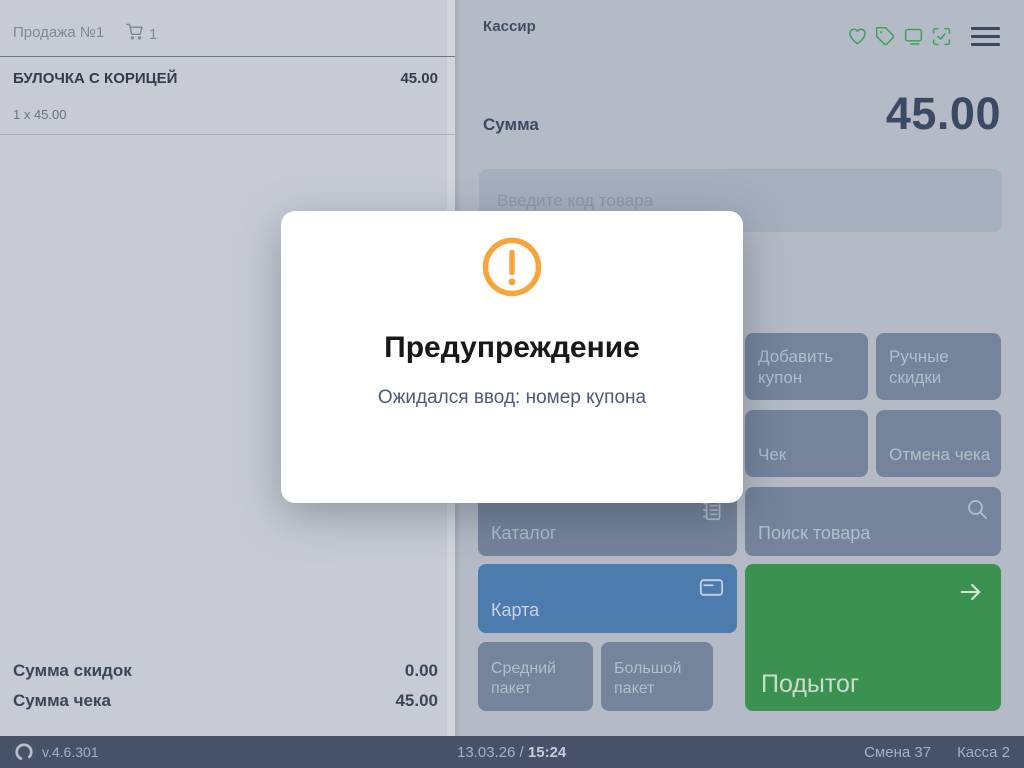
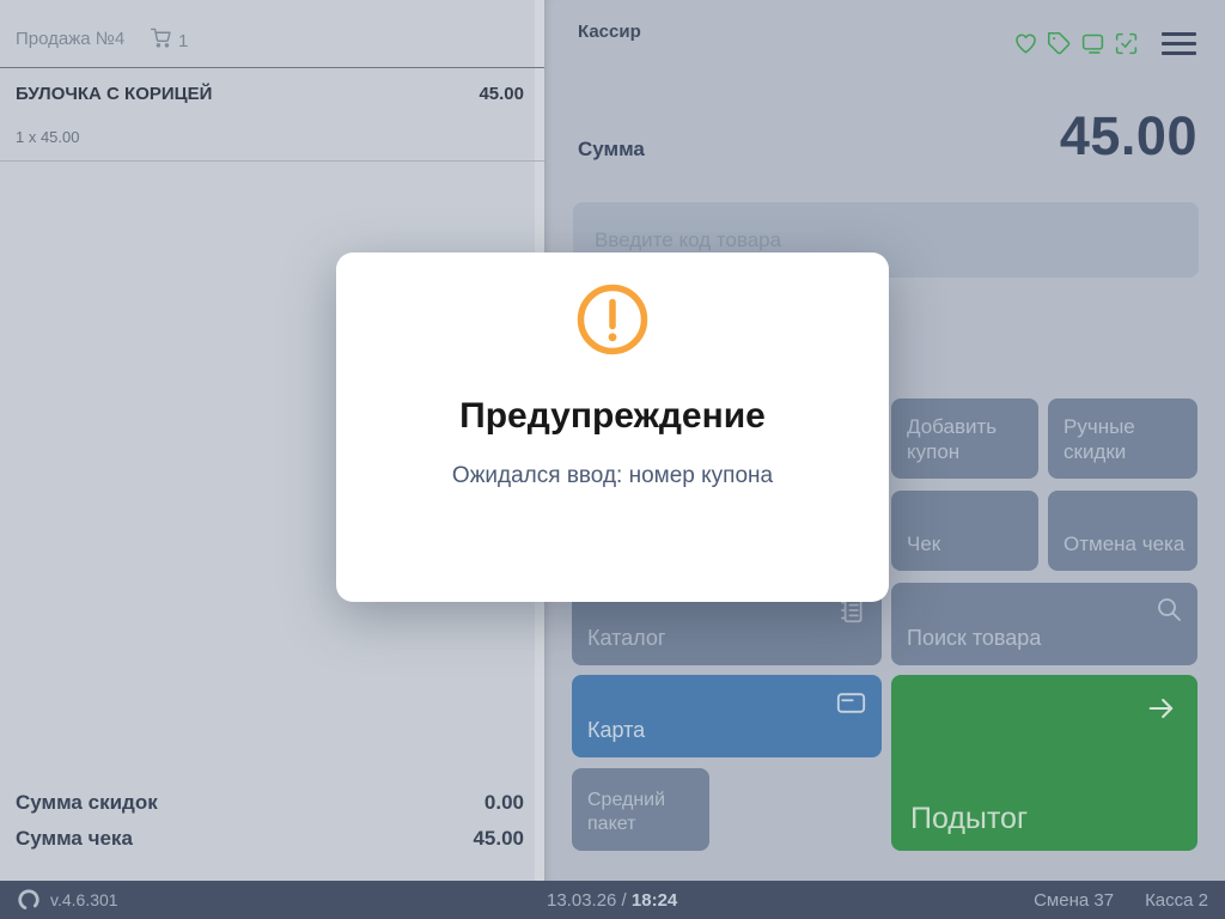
- Продажа №1
+ Продажа №4
  1
  БУЛОЧКА С КОРИЦЕЙ
  45.00
  1 x 45.00
  Сумма скидок
  0.00
  Сумма чека
  45.00
  Кассир
  Сумма
  45.00
  Введите код товара
  Добавить купон
  Ручные скидки
  Чек
  Отмена чека
  Каталог
  Поиск товара
  Карта
  Подытог
  Средний пакет
- Большой пакет
  v.4.6.301
- 13.03.26 / 15:24
+ 13.03.26 / 18:24
  Смена 37
  Касса 2
  Предупреждение
  Ожидался ввод: номер купона
